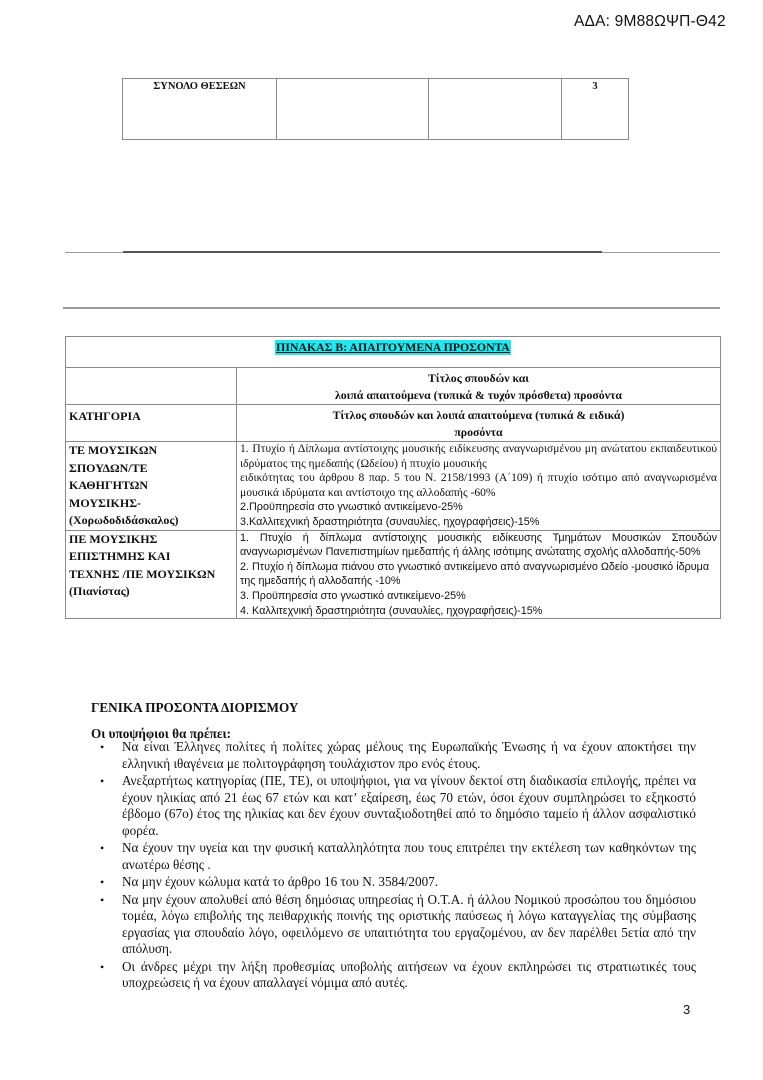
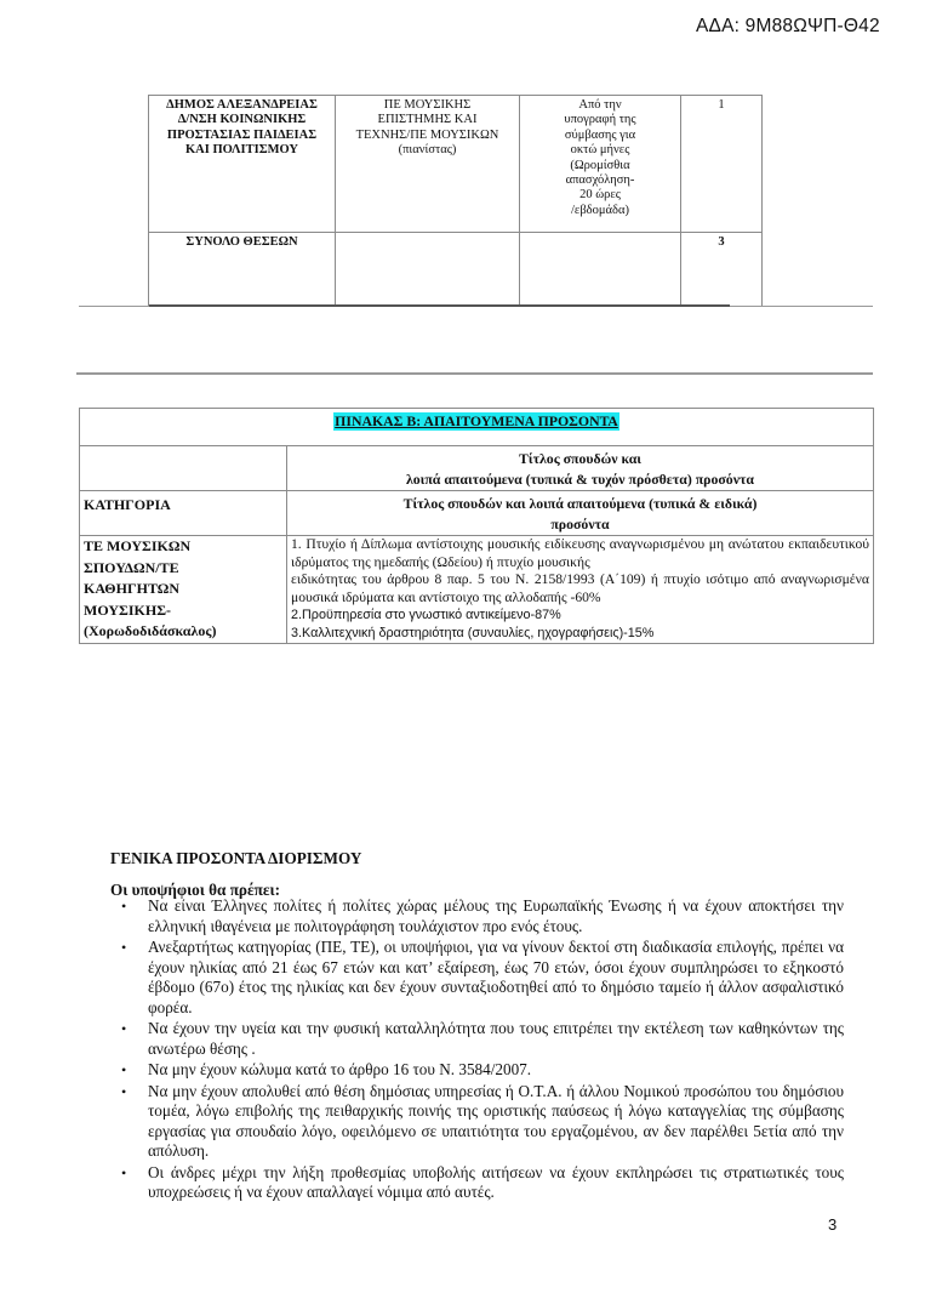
  ΑΔΑ: 9Μ88ΩΨΠ-Θ42
+ ΔΗΜΟΣ ΑΛΕΞΑΝΔΡΕΙΑΣ Δ/ΝΣΗ ΚΟΙΝΩΝΙΚΗΣ ΠΡΟΣΤΑΣΙΑΣ ΠΑΙΔΕΙΑΣ ΚΑΙ ΠΟΛΙΤΙΣΜΟΥ	ΠΕ ΜΟΥΣΙΚΗΣ ΕΠΙΣΤΗΜΗΣ ΚΑΙ ΤΕΧΝΗΣ/ΠΕ ΜΟΥΣΙΚΩΝ (πιανίστας)	Από την υπογραφή της σύμβασης για οκτώ μήνες (Ωρομίσθια απασχόληση- 20 ώρες /εβδομάδα)	1
  ΣΥΝΟΛΟ ΘΕΣΕΩΝ			3
  ΠΙΝΑΚΑΣ Β: ΑΠΑΙΤΟΥΜΕΝΑ ΠΡΟΣΟΝΤΑ
  	Τίτλος σπουδών και λοιπά απαιτούμενα (τυπικά & τυχόν πρόσθετα) προσόντα
  ΚΑΤΗΓΟΡΙΑ	Τίτλος σπουδών και λοιπά απαιτούμενα (τυπικά & ειδικά) προσόντα
- ΤΕ ΜΟΥΣΙΚΩΝ ΣΠΟΥΔΩΝ/ΤΕ ΚΑΘΗΓΗΤΩΝ ΜΟΥΣΙΚΗΣ- (Χορωδοδιδάσκαλος)	1. Πτυχίο ή Δίπλωμα αντίστοιχης μουσικής ειδίκευσης αναγνωρισμένου μη ανώτατου εκπαιδευτικού ιδρύματος της ημεδαπής (Ωδείου) ή πτυχίο μουσικής ειδικότητας του άρθρου 8 παρ. 5 του Ν. 2158/1993 (Α΄109) ή πτυχίο ισότιμο από αναγνωρισμένα μουσικά ιδρύματα και αντίστοιχο της αλλοδαπής -60% 2.Προϋπηρεσία στο γνωστικό αντικείμενο-25% 3.Καλλιτεχνική δραστηριότητα (συναυλίες, ηχογραφήσεις)-15%
+ ΤΕ ΜΟΥΣΙΚΩΝ ΣΠΟΥΔΩΝ/ΤΕ ΚΑΘΗΓΗΤΩΝ ΜΟΥΣΙΚΗΣ- (Χορωδοδιδάσκαλος)	1. Πτυχίο ή Δίπλωμα αντίστοιχης μουσικής ειδίκευσης αναγνωρισμένου μη ανώτατου εκπαιδευτικού ιδρύματος της ημεδαπής (Ωδείου) ή πτυχίο μουσικής ειδικότητας του άρθρου 8 παρ. 5 του Ν. 2158/1993 (Α΄109) ή πτυχίο ισότιμο από αναγνωρισμένα μουσικά ιδρύματα και αντίστοιχο της αλλοδαπής -60% 2.Προϋπηρεσία στο γνωστικό αντικείμενο-87% 3.Καλλιτεχνική δραστηριότητα (συναυλίες, ηχογραφήσεις)-15%
- ΠΕ ΜΟΥΣΙΚΗΣ ΕΠΙΣΤΗΜΗΣ ΚΑΙ ΤΕΧΝΗΣ /ΠΕ ΜΟΥΣΙΚΩΝ (Πιανίστας)	1. Πτυχίο ή δίπλωμα αντίστοιχης μουσικής ειδίκευσης Τμημάτων Μουσικών Σπουδών αναγνωρισμένων Πανεπιστημίων ημεδαπής ή άλλης ισότιμης ανώτατης σχολής αλλοδαπής-50% 2. Πτυχίο ή δίπλωμα πιάνου στο γνωστικό αντικείμενο από αναγνωρισμένο Ωδείο -μουσικό ίδρυμα της ημεδαπής ή αλλοδαπής -10% 3. Προϋπηρεσία στο γνωστικό αντικείμενο-25% 4. Καλλιτεχνική δραστηριότητα (συναυλίες, ηχογραφήσεις)-15%
  ΓΕΝΙΚΑ ΠΡΟΣΟΝΤΑ ΔΙΟΡΙΣΜΟΥ
  Οι υποψήφιοι θα πρέπει:
  •
  Να είναι Έλληνες πολίτες ή πολίτες χώρας μέλους της Ευρωπαϊκής Ένωσης ή να έχουν αποκτήσει την ελληνική ιθαγένεια με πολιτογράφηση τουλάχιστον προ ενός έτους.
  •
  Ανεξαρτήτως κατηγορίας (ΠΕ, ΤΕ), οι υποψήφιοι, για να γίνουν δεκτοί στη διαδικασία επιλογής, πρέπει να έχουν ηλικίας από 21 έως 67 ετών και κατ’ εξαίρεση, έως 70 ετών, όσοι έχουν συμπληρώσει το εξηκοστό έβδομο (67ο) έτος της ηλικίας και δεν έχουν συνταξιοδοτηθεί από το δημόσιο ταμείο ή άλλον ασφαλιστικό φορέα.
  •
  Να έχουν την υγεία και την φυσική καταλληλότητα που τους επιτρέπει την εκτέλεση των καθηκόντων της ανωτέρω θέσης .
  •
  Να μην έχουν κώλυμα κατά το άρθρο 16 του Ν. 3584/2007.
  •
  Να μην έχουν απολυθεί από θέση δημόσιας υπηρεσίας ή Ο.Τ.Α. ή άλλου Νομικού προσώπου του δημόσιου τομέα, λόγω επιβολής της πειθαρχικής ποινής της οριστικής παύσεως ή λόγω καταγγελίας της σύμβασης εργασίας για σπουδαίο λόγο, οφειλόμενο σε υπαιτιότητα του εργαζομένου, αν δεν παρέλθει 5ετία από την απόλυση.
  •
  Οι άνδρες μέχρι την λήξη προθεσμίας υποβολής αιτήσεων να έχουν εκπληρώσει τις στρατιωτικές τους υποχρεώσεις ή να έχουν απαλλαγεί νόμιμα από αυτές.
  3
